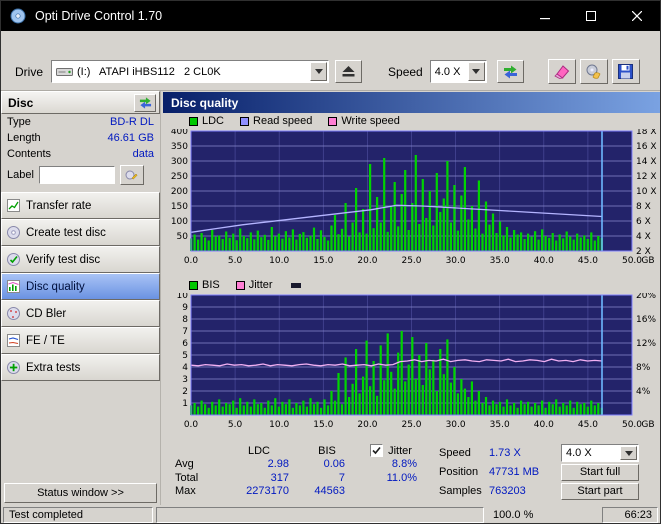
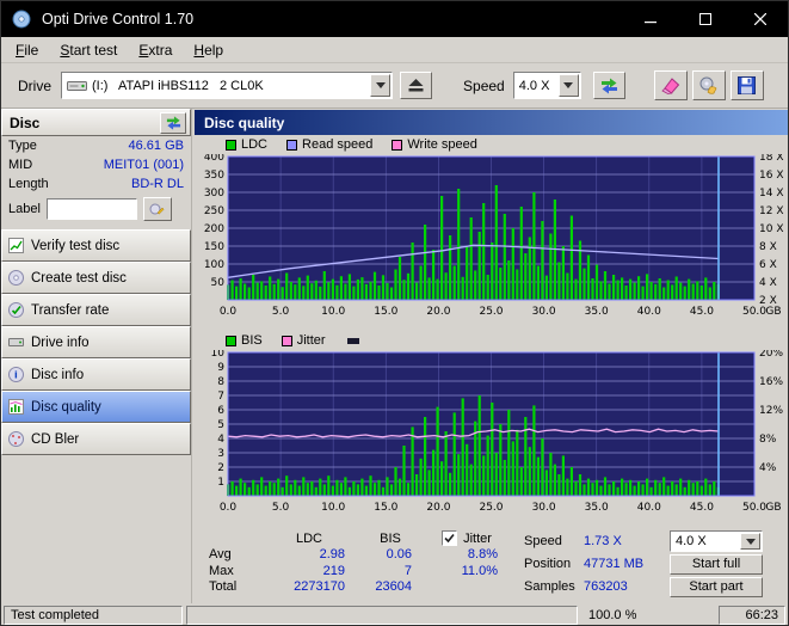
  Opti Drive Control 1.70
+ File
+ Start test
+ Extra
+ Help
  Drive
  (I:) ATAPI iHBS112 2 CL0K
  Speed
  4.0 X
  Disc
  Type
- BD-R DL
+ 46.61 GB
+ MID
+ MEIT01 (001)
  Length
- 46.61 GB
+ BD-R DL
- Contents
- data
  Label
- Transfer rate
+ Verify test disc
  Create test disc
- Verify test disc
+ Transfer rate
+ Drive info
+ i
+ Disc info
  Disc quality
  CD Bler
- FE / TE
- Extra tests
- Status window >>
  Disc quality
  LDC
  Read speed
  Write speed
  50
  100
  150
  200
  250
  300
  350
  400
  2 X
  4 X
  6 X
  8 X
  10 X
  12 X
  14 X
  16 X
  18 X
  0.0
  5.0
  10.0
  15.0
  20.0
  25.0
  30.0
  35.0
  40.0
  45.0
  50.0
  GB
  BIS
  Jitter
  1
  2
  3
  4
  5
  6
  7
  8
  9
  10
  4%
  8%
  12%
  16%
  20%
  0.0
  5.0
  10.0
  15.0
  20.0
  25.0
  30.0
  35.0
  40.0
  45.0
  50.0
  GB
  LDC
  BIS
  Jitter
  Avg
  2.98
  0.06
  8.8%
- Total
+ Max
- 317
+ 219
  7
  11.0%
- Max
+ Total
  2273170
- 44563
+ 23604
  Speed
  1.73 X
  4.0 X
  Position
  47731 MB
  Start full
  Samples
  763203
  Start part
  Test completed
  100.0 %
  66:23
